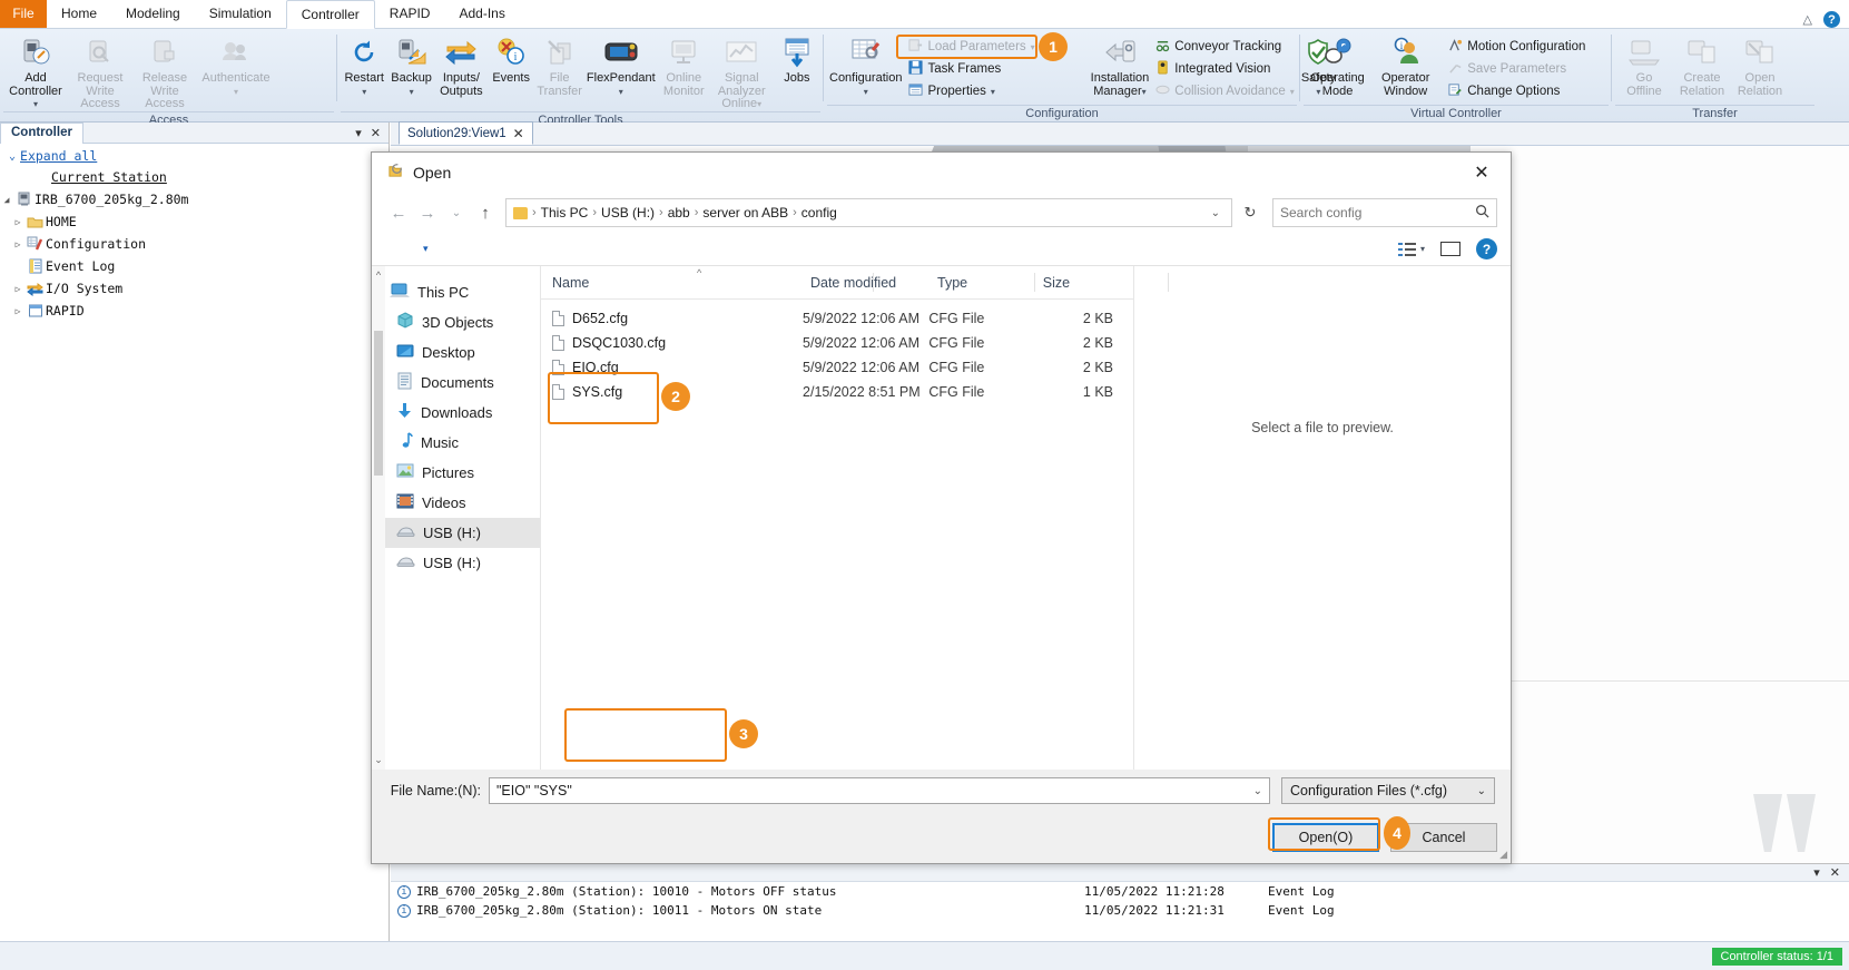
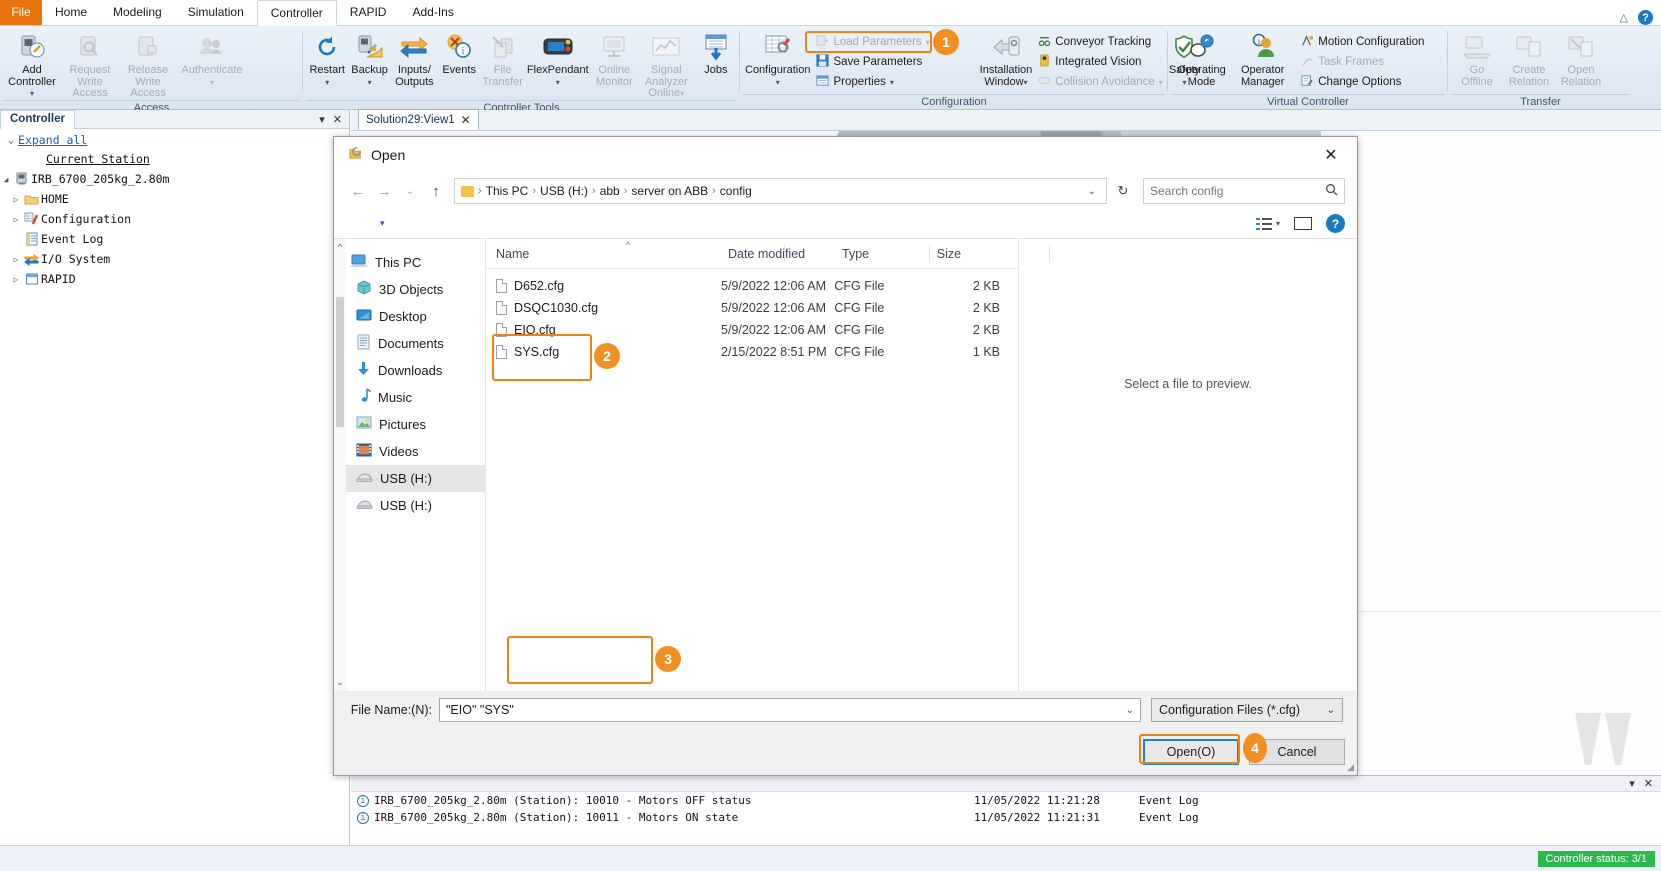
  File
  Home
  Modeling
  Simulation
  Controller
  RAPID
  Add-Ins
  △
  ?
  Add
  Controller ▾
  Request
  Write Access
  Release
  Write Access
  Authenticate
  ▾
  Access
  Restart
  ▾
  Backup
  ▾
  Inputs/
  Outputs
  i
  Events
  File
  Transfer
  FlexPendant
  ▾
  Online
  Monitor
  Signal Analyzer
  Online▾
  Jobs
  Controller Tools
  Configuration
  ▾
  Load Parameters
  ▾
- Task Frames
+ Save Parameters
  Properties
  ▾
  Installation
- Manager▾
+ Window▾
  Conveyor Tracking
  Integrated Vision
  Collision Avoidance
  ▾
  Configuration
  Operating
  Mode
  i
  Operator
- Window
+ Manager
  Motion Configuration
- Save Parameters
+ Task Frames
  Change Options
  Virtual Controller
  Go
  Offline
  Create
  Relation
  Open
  Relation
  Transfer
  Controller
  ▾
  ✕
  ⌄
  Expand all
  Current Station
  ◢
  IRB_6700_205kg_2.80m
  ▷
  HOME
  ▷
  Configuration
  Event Log
  ▷
  I/O System
  ▷
  RAPID
  Solution29:View1
  ✕
  ▾
  ✕
  i
  IRB_6700_205kg_2.80m (Station): 10010 - Motors OFF status
  11/05/2022 11:21:28
  Event Log
  i
  IRB_6700_205kg_2.80m (Station): 10011 - Motors ON state
  11/05/2022 11:21:31
  Event Log
- Controller status: 1/1
+ Controller status: 3/1
  Open
  ✕
  ←
  →
  ⌄
  ↑
  ›
  This PC
  ›
  USB (H:)
  ›
  abb
  ›
  server on ABB
  ›
  config
  ⌄
  ↻
  Search config
  ▾
  ▾
  ?
  ^
  ⌄
  This PC
  3D Objects
  Desktop
  Documents
  Downloads
  Music
  Pictures
  Videos
  USB (H:)
  USB (H:)
  ^
  Name
  Date modfied
  Type
  Size
  D652.cfg
  5/9/2022 12:06 AM
  CFG File
  2 KB
  DSQC1030.cfg
  5/9/2022 12:06 AM
  CFG File
  2 KB
  EIO.cfg
  5/9/2022 12:06 AM
  CFG File
  2 KB
  SYS.cfg
  2/15/2022 8:51 PM
  CFG File
  1 KB
  Select a file to preview.
  File Name:(N):
  "EIO" "SYS"
  ⌄
  Configuration Files (*.cfg)
  ⌄
  Open(O)
  Cancel
  ◢
  1
  2
  3
  4
